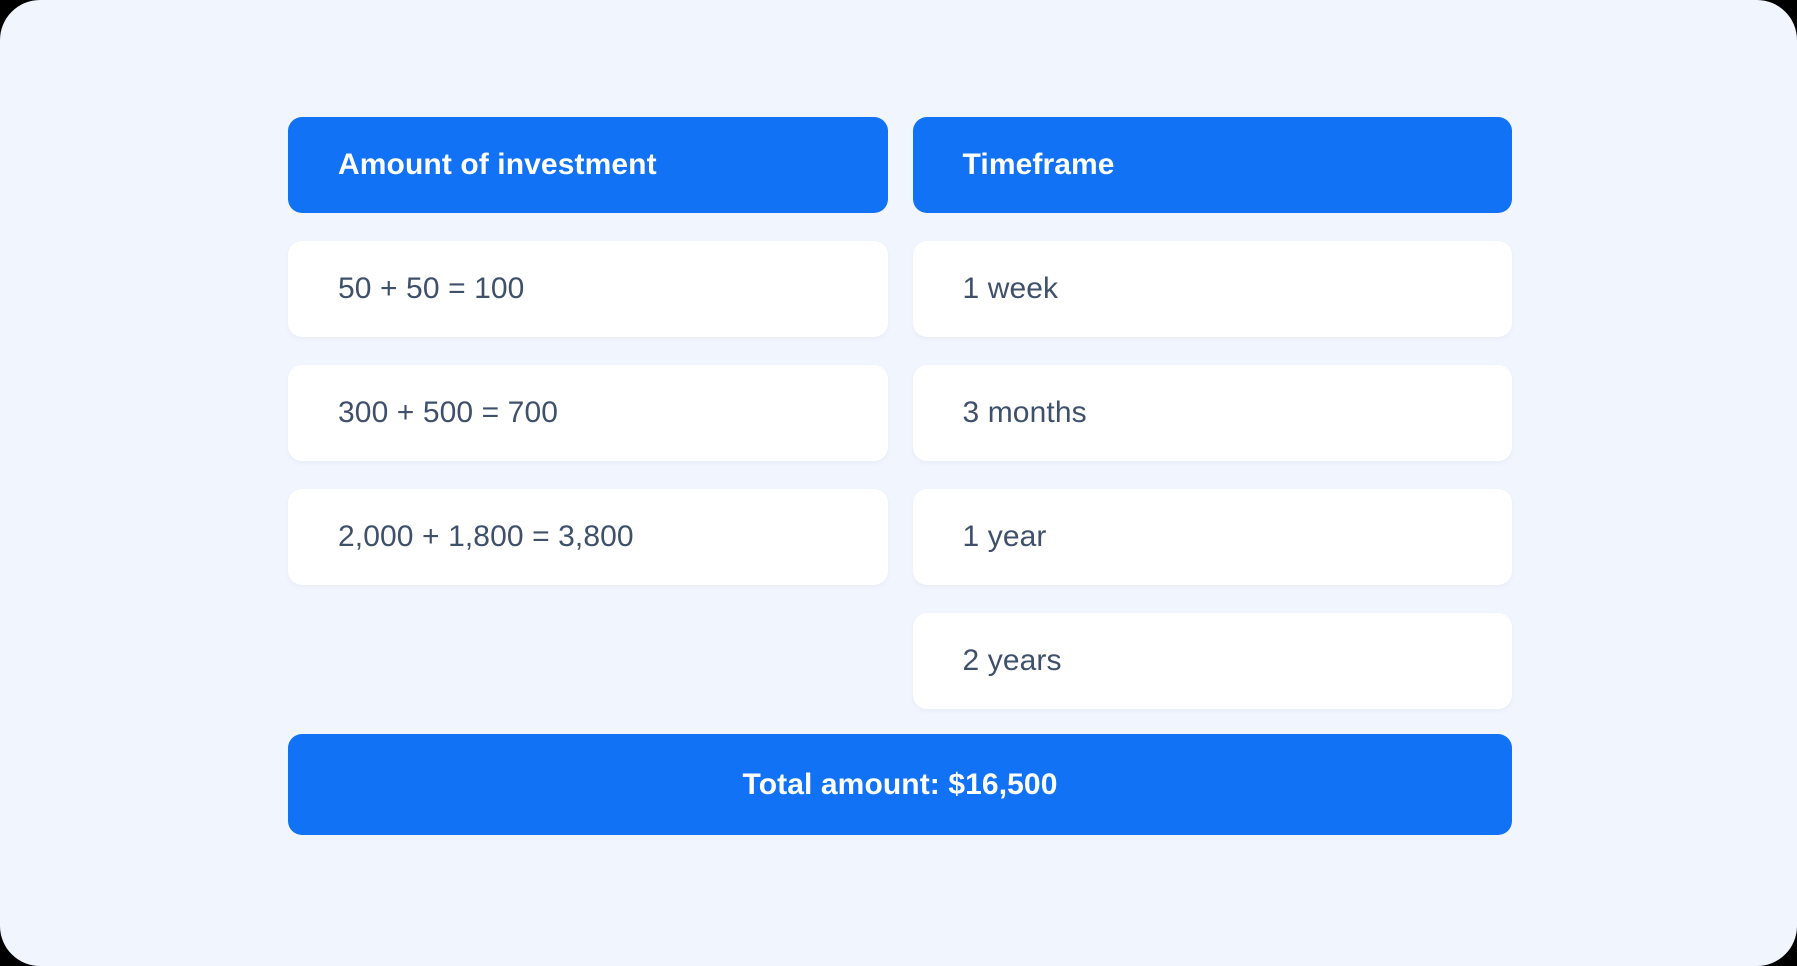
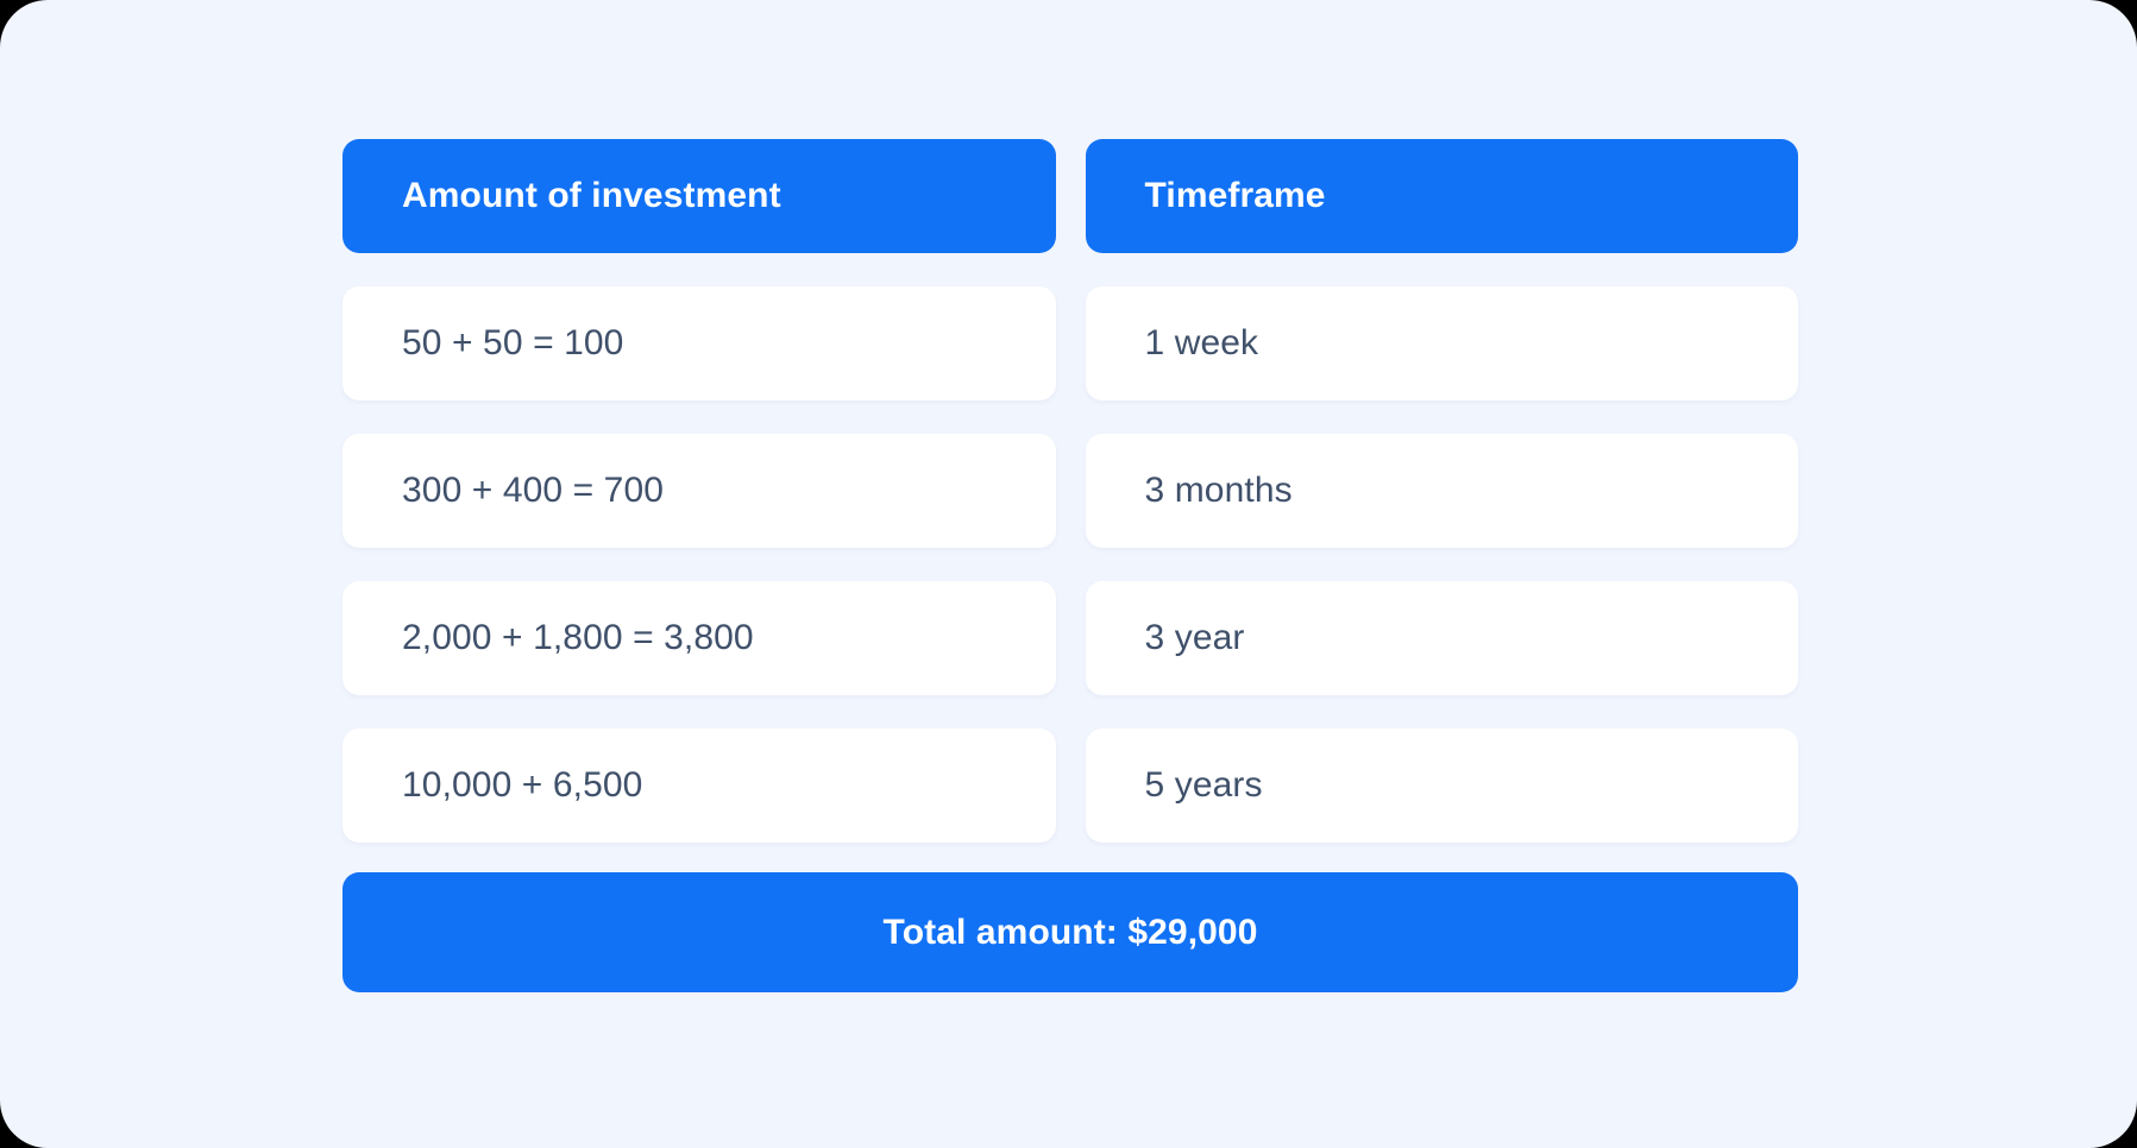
  Amount of investment
  50 + 50 = 100
- 300 + 500 = 700
+ 300 + 400 = 700
  2,000 + 1,800 = 3,800
+ 10,000 + 6,500
  Timeframe
  1 week
  3 months
- 1 year
+ 3 year
- 2 years
+ 5 years
- Total amount: $16,500
+ Total amount: $29,000
